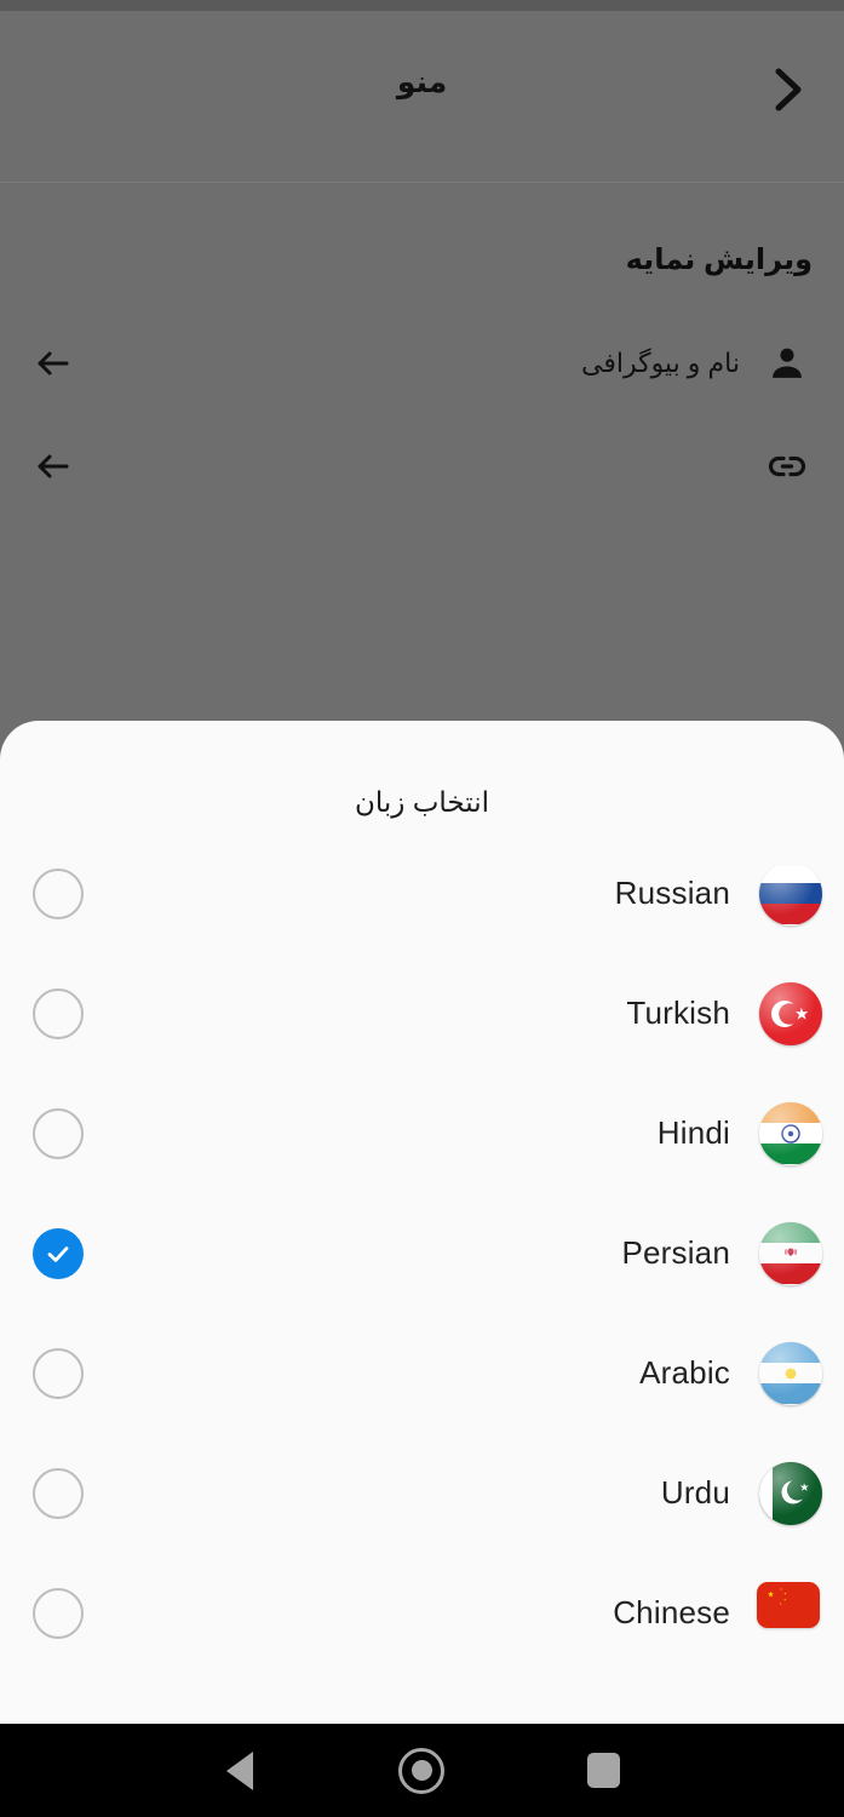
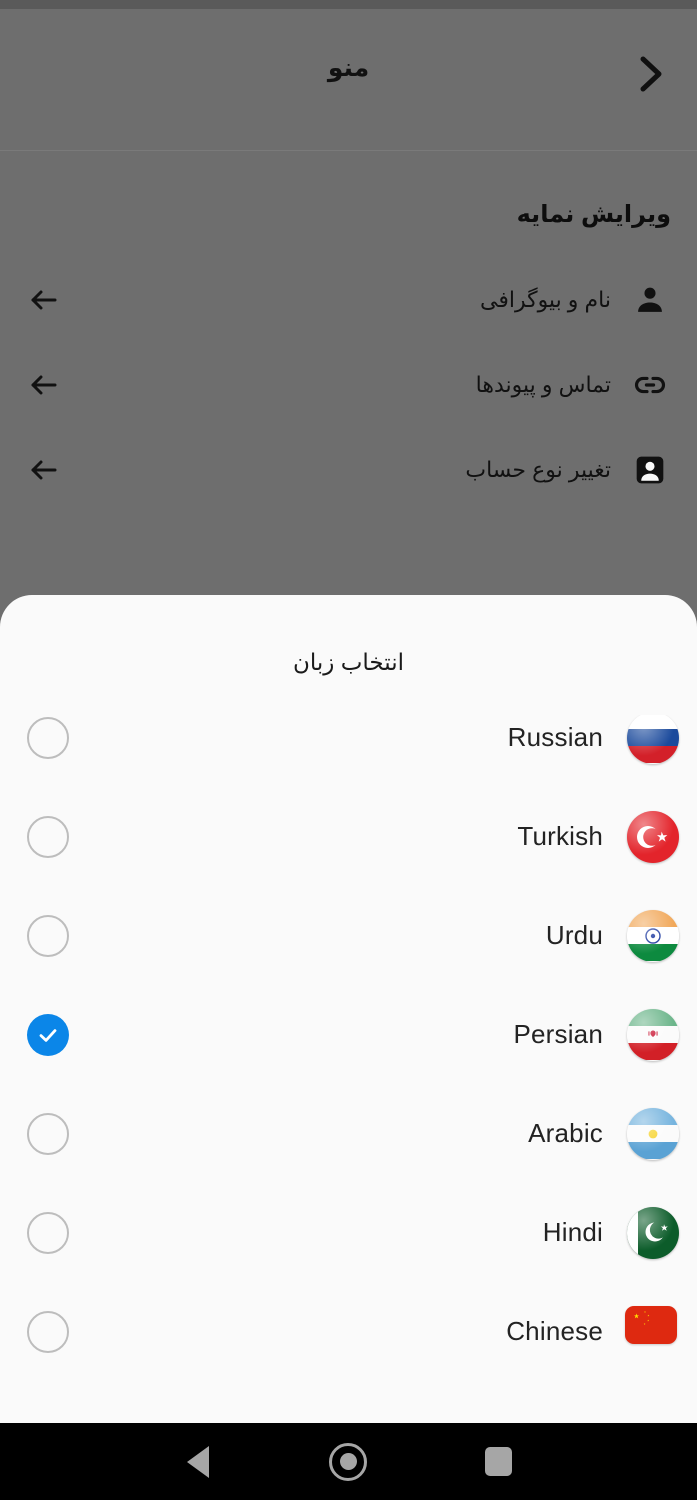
  منو
  ویرایش نمایه
  نام و بیوگرافی
+ تماس و پیوندها
+ تغییر نوع حساب
  انتخاب زبان
  Russian
  Turkish
- Hindi
+ Urdu
  Persian
  Arabic
- Urdu
+ Hindi
  Chinese
